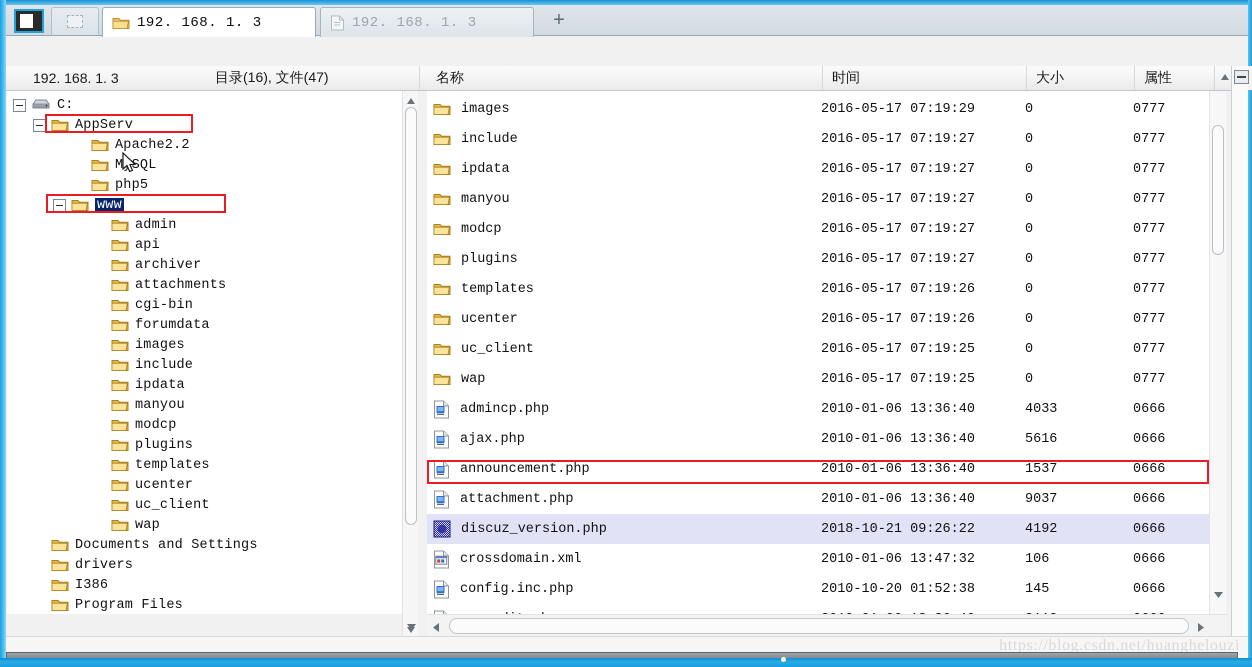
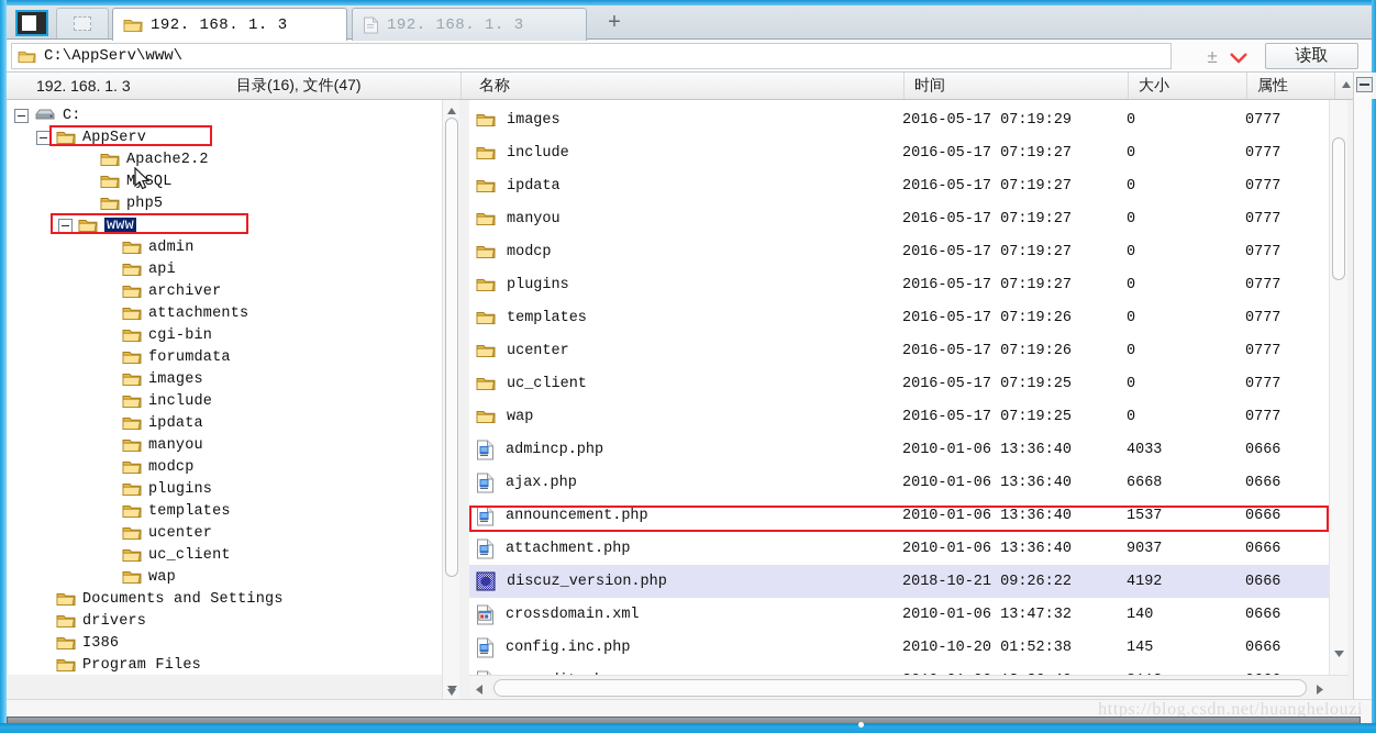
  192. 168. 1. 3
  192. 168. 1. 3
  +
+ C:\AppServ\www\
+ ±
+ 读取
  192. 168. 1. 3
  目录(16), 文件(47)
  名称
  时间
  大小
  属性
  C:
  AppServ
  Apache2.2
  MSQL
  php5
  www
  admin
  api
  archiver
  attachments
  cgi-bin
  forumdata
  images
  include
  ipdata
  manyou
  modcp
  plugins
  templates
  ucenter
  uc_client
  wap
  Documents and Settings
  drivers
  I386
  Program Files
  images
  2016-05-17 07:19:29
  0
  0777
  include
  2016-05-17 07:19:27
  0
  0777
  ipdata
  2016-05-17 07:19:27
  0
  0777
  manyou
  2016-05-17 07:19:27
  0
  0777
  modcp
  2016-05-17 07:19:27
  0
  0777
  plugins
  2016-05-17 07:19:27
  0
  0777
  templates
  2016-05-17 07:19:26
  0
  0777
  ucenter
  2016-05-17 07:19:26
  0
  0777
  uc_client
  2016-05-17 07:19:25
  0
  0777
  wap
  2016-05-17 07:19:25
  0
  0777
  admincp.php
  2010-01-06 13:36:40
  4033
  0666
  ajax.php
  2010-01-06 13:36:40
- 5616
+ 6668
  0666
  announcement.php
  2010-01-06 13:36:40
  1537
  0666
  attachment.php
  2010-01-06 13:36:40
  9037
  0666
  discuz_version.php
  2018-10-21 09:26:22
  4192
  0666
  crossdomain.xml
  2010-01-06 13:47:32
- 106
+ 140
  0666
  config.inc.php
  2010-10-20 01:52:38
  145
  0666
  https://blog.csdn.net/huanghelouzi
